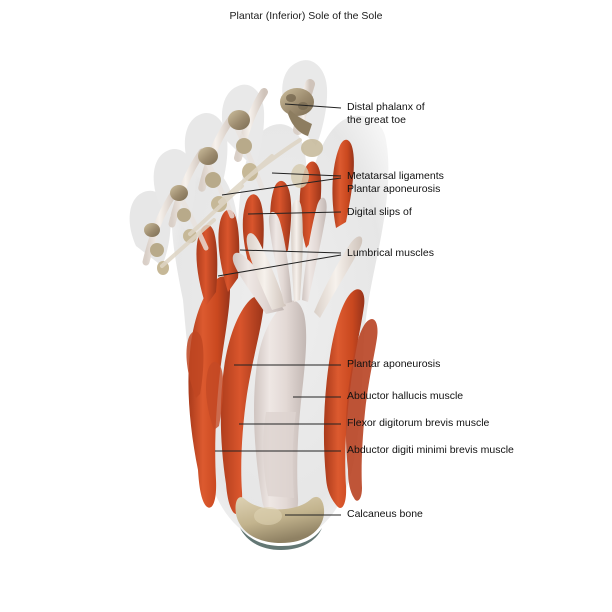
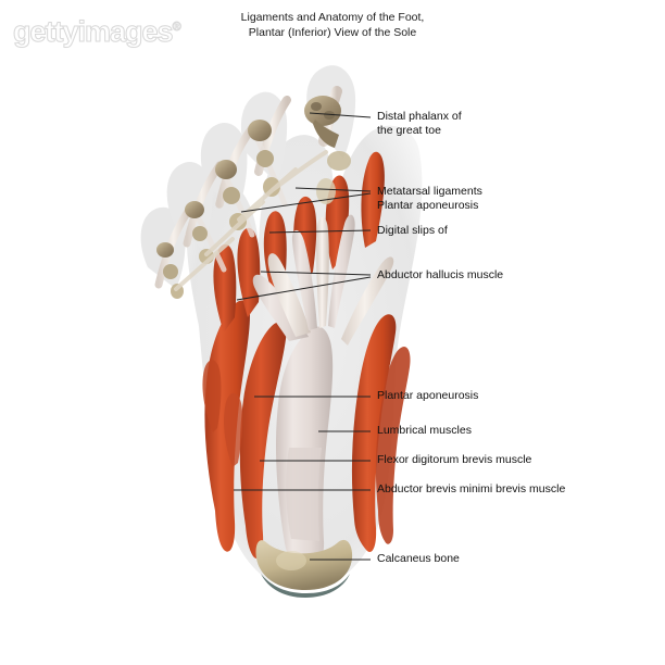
+ gettyimages®
+ Ligaments and Anatomy of the Foot,
- Plantar (Inferior) Sole of the Sole
+ Plantar (Inferior) View of the Sole
  Distal phalanx of
  the great toe
  Metatarsal ligaments
  Plantar aponeurosis
  Digital slips of
- Lumbrical muscles
+ Abductor hallucis muscle
  Plantar aponeurosis
- Abductor hallucis muscle
+ Lumbrical muscles
  Flexor digitorum brevis muscle
- Abductor digiti minimi brevis muscle
+ Abductor brevis minimi brevis muscle
  Calcaneus bone
